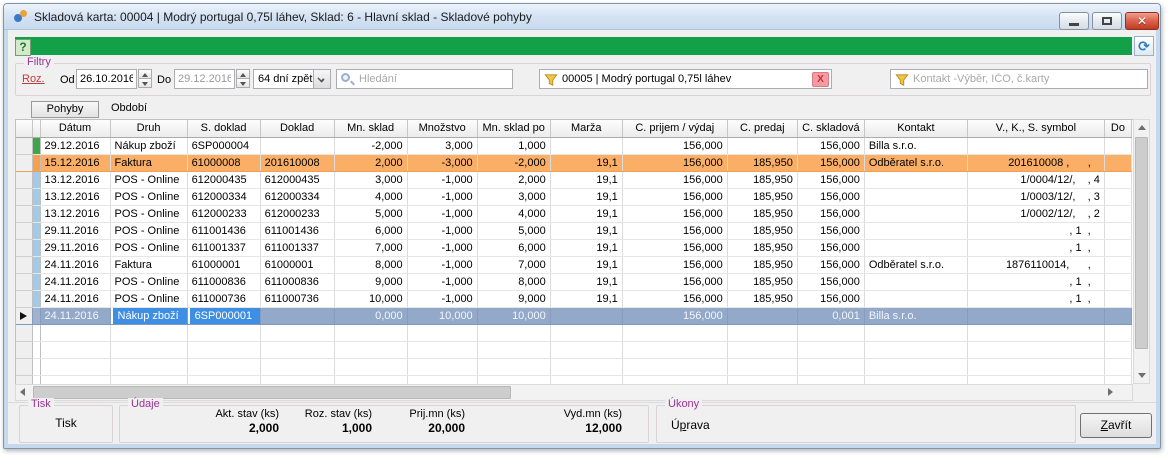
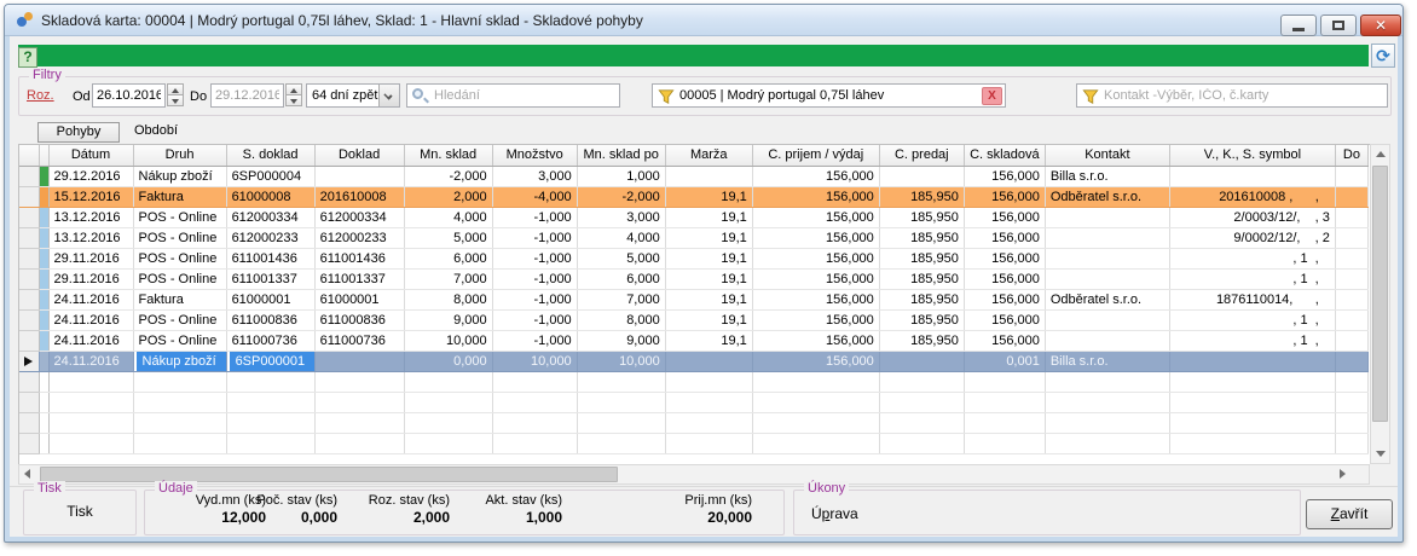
- Skladová karta: 00004 | Modrý portugal 0,75l láhev, Sklad: 6 - Hlavní sklad - Skladové pohyby
+ Skladová karta: 00004 | Modrý portugal 0,75l láhev, Sklad: 1 - Hlavní sklad - Skladové pohyby
  ✕
  ?
  ⟳
  Filtry
  Roz.
  Od
  26.10.2016
  Do
  29.12.2016
  64 dní zpět
  Hledání
  00005 | Modrý portugal 0,75l láhev
  X
  Kontakt -Výběr, IČO, č.karty
  Pohyby
  Období
  		Dátum	Druh	S. doklad	Doklad	Mn. sklad	Množstvo	Mn. sklad po	Marža	C. prijem / výdaj	C. predaj	C. skladová	Kontakt	V., K., S. symbol	Do
  		29.12.2016	Nákup zboží	6SP000004		-2,000	3,000	1,000		156,000		156,000	Billa s.r.o.
- 		15.12.2016	Faktura	61000008	201610008	2,000	-3,000	-2,000	19,1	156,000	185,950	156,000	Odběratel s.r.o.	201610008 , ,
+ 		15.12.2016	Faktura	61000008	201610008	2,000	-4,000	-2,000	19,1	156,000	185,950	156,000	Odběratel s.r.o.	201610008 , ,
- 		13.12.2016	POS - Online	612000435	612000435	3,000	-1,000	2,000	19,1	156,000	185,950	156,000		1/0004/12/, , 4
- 		13.12.2016	POS - Online	612000334	612000334	4,000	-1,000	3,000	19,1	156,000	185,950	156,000		1/0003/12/, , 3
+ 		13.12.2016	POS - Online	612000334	612000334	4,000	-1,000	3,000	19,1	156,000	185,950	156,000		2/0003/12/, , 3
- 		13.12.2016	POS - Online	612000233	612000233	5,000	-1,000	4,000	19,1	156,000	185,950	156,000		1/0002/12/, , 2
+ 		13.12.2016	POS - Online	612000233	612000233	5,000	-1,000	4,000	19,1	156,000	185,950	156,000		9/0002/12/, , 2
  		29.11.2016	POS - Online	611001436	611001436	6,000	-1,000	5,000	19,1	156,000	185,950	156,000		, 1 ,
  		29.11.2016	POS - Online	611001337	611001337	7,000	-1,000	6,000	19,1	156,000	185,950	156,000		, 1 ,
  		24.11.2016	Faktura	61000001	61000001	8,000	-1,000	7,000	19,1	156,000	185,950	156,000	Odběratel s.r.o.	1876110014, ,
  		24.11.2016	POS - Online	611000836	611000836	9,000	-1,000	8,000	19,1	156,000	185,950	156,000		, 1 ,
  		24.11.2016	POS - Online	611000736	611000736	10,000	-1,000	9,000	19,1	156,000	185,950	156,000		, 1 ,
  		24.11.2016	Nákup zboží	6SP000001		0,000	10,000	10,000		156,000		0,001	Billa s.r.o.
  Tisk
  Tisk
  Údaje
+ Poč. stav (ks)
+ 0,000
- Akt. stav (ks)
+ Roz. stav (ks)
  2,000
- Roz. stav (ks)
+ Akt. stav (ks)
  1,000
  Prij.mn (ks)
  20,000
  Vyd.mn (ks)
  12,000
  Úkony
  Úprava
  Zavřít
